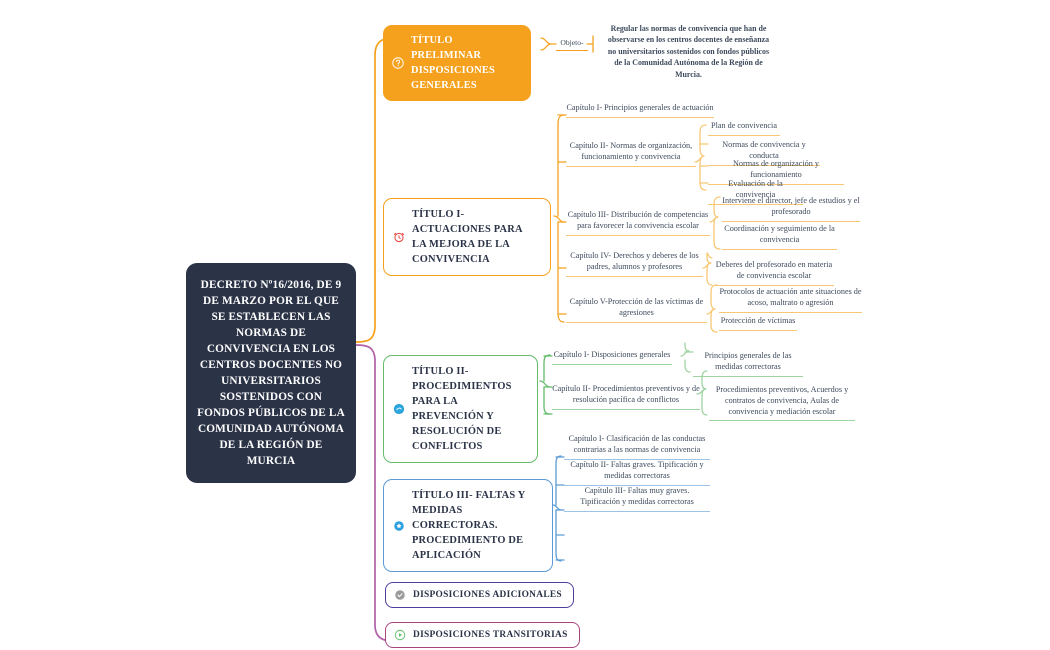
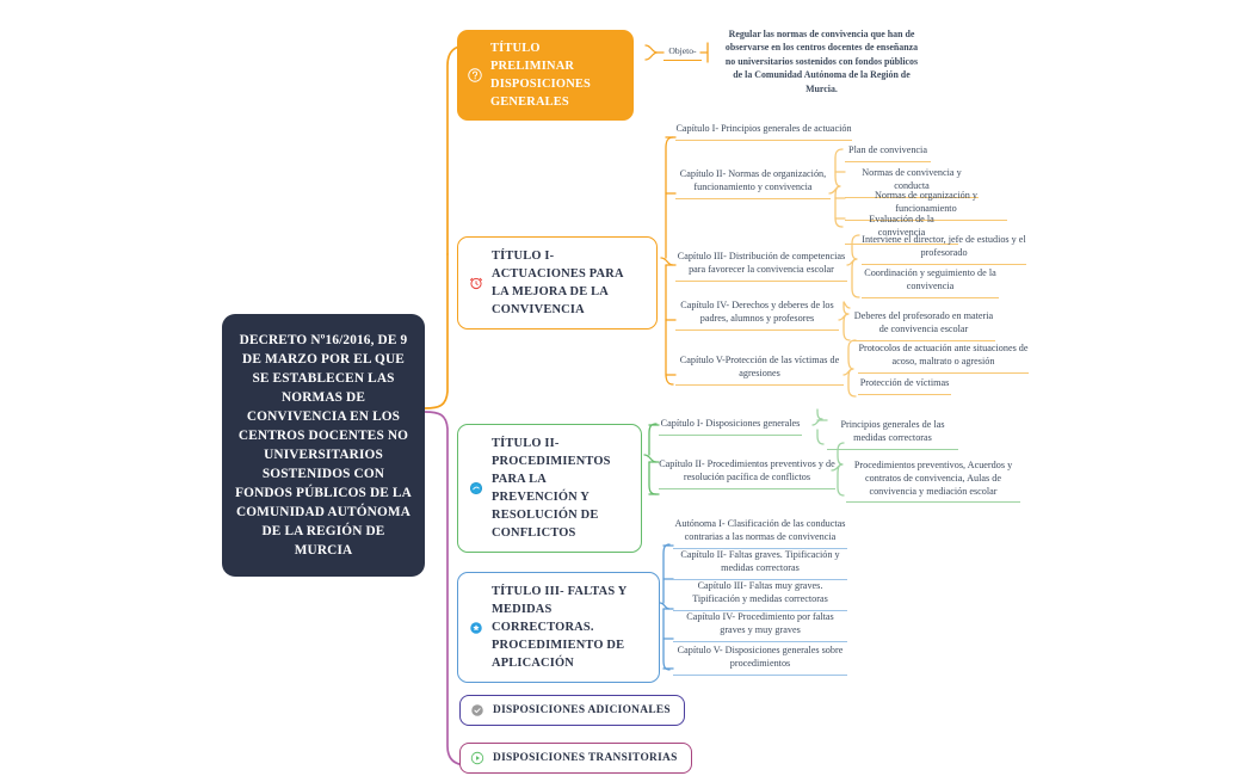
  DECRETO Nº16/2016, DE 9 DE MARZO POR EL QUE SE ESTABLECEN LAS NORMAS DE CONVIVENCIA EN LOS CENTROS DOCENTES NO UNIVERSITARIOS SOSTENIDOS CON FONDOS PÚBLICOS DE LA COMUNIDAD AUTÓNOMA DE LA REGIÓN DE MURCIA
  TÍTULO PRELIMINAR DISPOSICIONES GENERALES
  Objeto-
  Regular las normas de convivencia que han de observarse en los centros docentes de enseñanza no universitarios sostenidos con fondos públicos de la Comunidad Autónoma de la Región de Murcia.
  TÍTULO I- ACTUACIONES PARA LA MEJORA DE LA CONVIVENCIA
  Capítulo I- Principios generales de actuación
  Capítulo II- Normas de organización, funcionamiento y convivencia
  Plan de convivencia
  Normas de convivencia y conducta
  Normas de organización y funcionamiento
  Evaluación de la convivencia
  Capítulo III- Distribución de competencias para favorecer la convivencia escolar
  Interviene el director, jefe de estudios y el profesorado
  Coordinación y seguimiento de la convivencia
  Capítulo IV- Derechos y deberes de los padres, alumnos y profesores
  Deberes del profesorado en materia de convivencia escolar
  Capítulo V-Protección de las víctimas de agresiones
  Protocolos de actuación ante situaciones de acoso, maltrato o agresión
  Protección de víctimas
  TÍTULO II- PROCEDIMIENTOS PARA LA PREVENCIÓN Y RESOLUCIÓN DE CONFLICTOS
  Capítulo I- Disposiciones generales
  Principios generales de las medidas correctoras
  Capítulo II- Procedimientos preventivos y de resolución pacífica de conflictos
  Procedimientos preventivos, Acuerdos y contratos de convivencia, Aulas de convivencia y mediación escolar
  TÍTULO III- FALTAS Y MEDIDAS CORRECTORAS. PROCEDIMIENTO DE APLICACIÓN
- Capítulo I- Clasificación de las conductas contrarias a las normas de convivencia
+ Autónoma I- Clasificación de las conductas contrarias a las normas de convivencia
  Capítulo II- Faltas graves. Tipificación y medidas correctoras
  Capítulo III- Faltas muy graves. Tipificación y medidas correctoras
+ Capítulo IV- Procedimiento por faltas graves y muy graves
+ Capítulo V- Disposiciones generales sobre procedimientos
  DISPOSICIONES ADICIONALES
  DISPOSICIONES TRANSITORIAS
